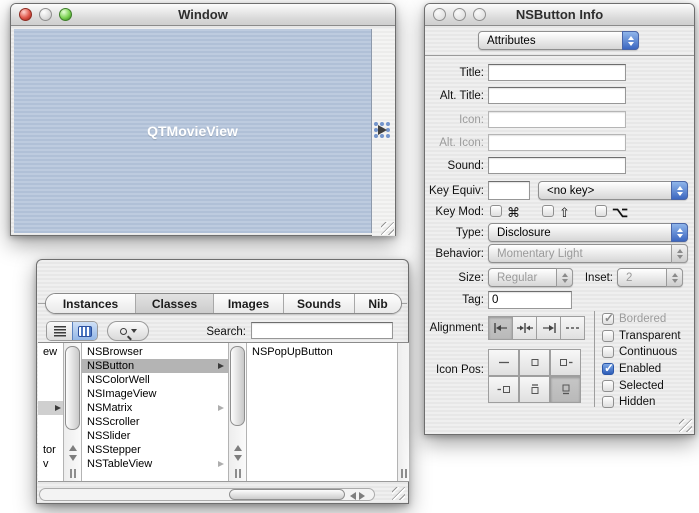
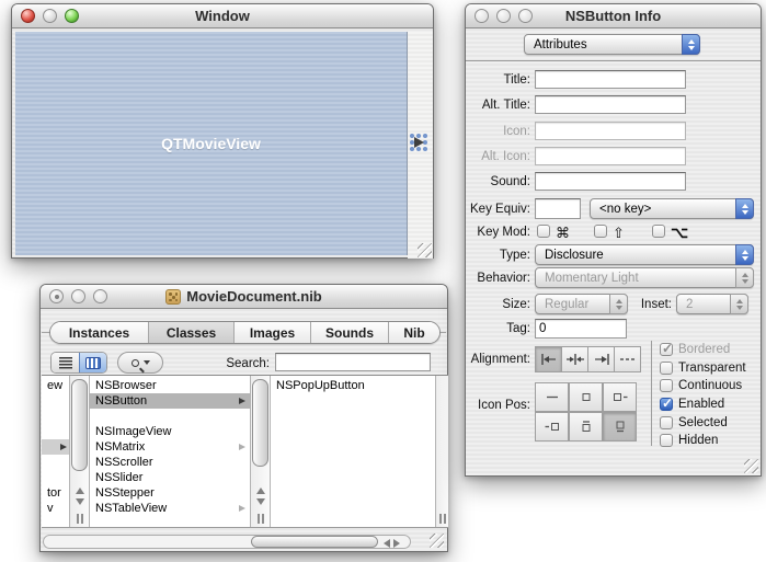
  Window
  QTMovieView
+ MovieDocument.nib
  Instances
  Classes
  Images
  Sounds
  Nib
  Search:
  ew
  tor
  v
  NSBrowser
  NSButton
- NSColorWell
  NSImageView
  NSMatrix
  NSScroller
  NSSlider
  NSStepper
  NSTableView
  NSPopUpButton
  NSButton Info
  Attributes
  Title:
  Alt. Title:
  Icon:
  Alt. Icon:
  Sound:
  Key Equiv:
  <no key>
  Key Mod:
  ⌘
  ⇧
  ⌥
  Type:
  Disclosure
  Behavior:
  Momentary Light
  Size:
  Regular
  Inset:
  2
  Tag:
  0
  Alignment:
  ✓
  Bordered
  Transparent
  Continuous
  ✓
  Enabled
  Selected
  Hidden
  Icon Pos:
